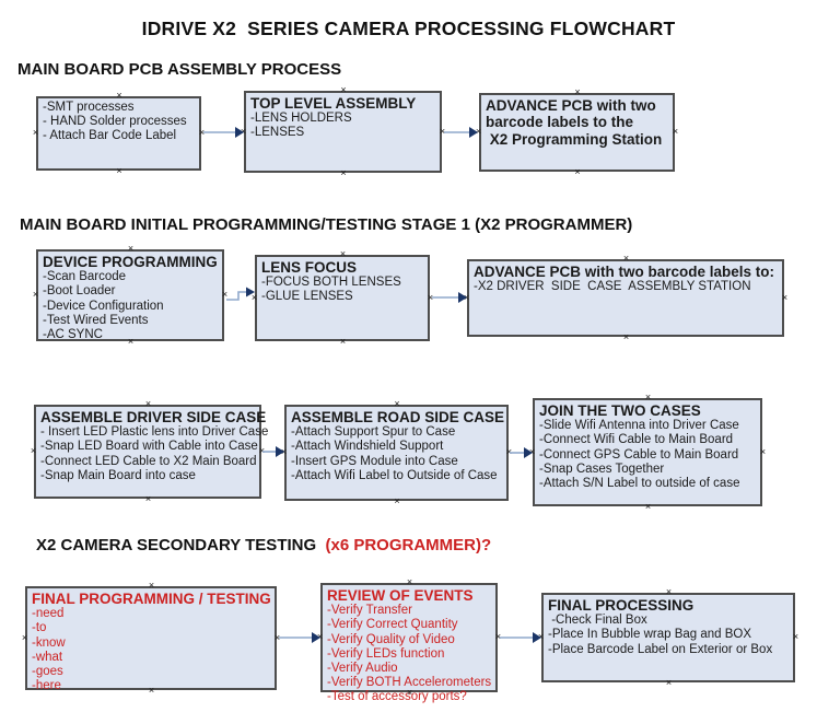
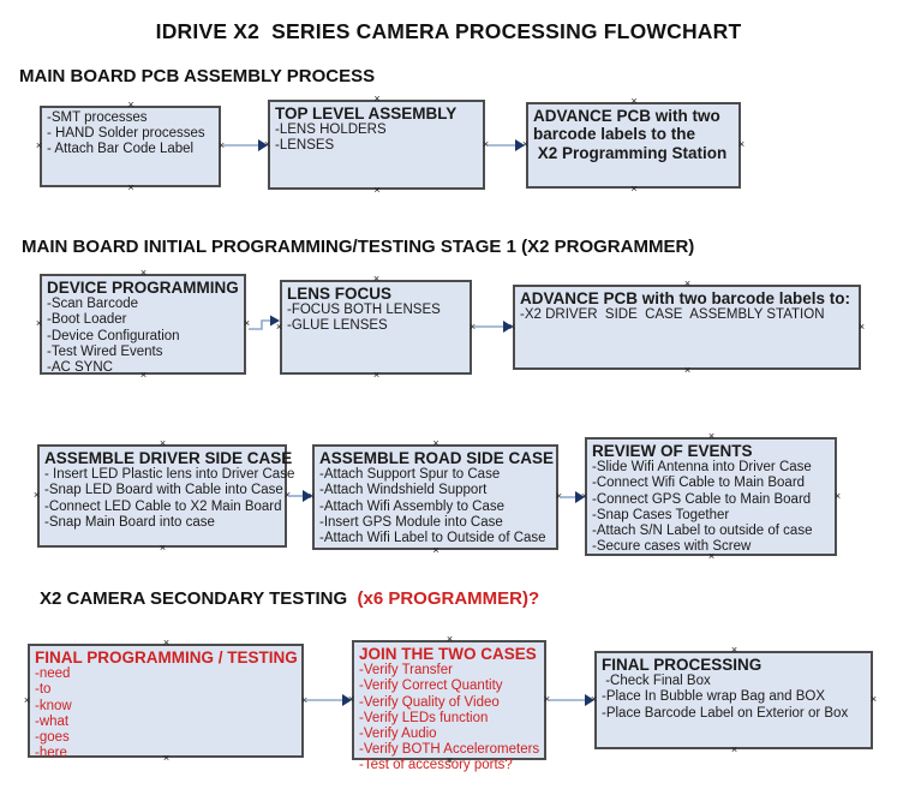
  IDRIVE X2 SERIES CAMERA PROCESSING FLOWCHART
  MAIN BOARD PCB ASSEMBLY PROCESS
  MAIN BOARD INITIAL PROGRAMMING/TESTING STAGE 1 (X2 PROGRAMMER)
  X2 CAMERA SECONDARY TESTING (x6 PROGRAMMER)?
  -SMT processes
  - HAND Solder processes
  - Attach Bar Code Label
  ×
  ×
  ×
  ×
  TOP LEVEL ASSEMBLY
  -LENS HOLDERS
  -LENSES
  ×
  ×
  ×
  ×
  ADVANCE PCB with two
  barcode labels to the
  X2 Programming Station
  ×
  ×
  ×
  ×
  DEVICE PROGRAMMING
  -Scan Barcode
  -Boot Loader
  -Device Configuration
  -Test Wired Events
  -AC SYNC
  ×
  ×
  ×
  ×
  LENS FOCUS
  -FOCUS BOTH LENSES
  -GLUE LENSES
  ×
  ×
  ×
  ×
  ADVANCE PCB with two barcode labels to:
  -X2 DRIVER SIDE CASE ASSEMBLY STATION
  ×
  ×
  ×
  ×
  ASSEMBLE DRIVER SIDE CASE
  - Insert LED Plastic lens into Driver Case
  -Snap LED Board with Cable into Case
  -Connect LED Cable to X2 Main Board
  -Snap Main Board into case
  ×
  ×
  ×
  ×
  ASSEMBLE ROAD SIDE CASE
  -Attach Support Spur to Case
  -Attach Windshield Support
+ -Attach Wifi Assembly to Case
  -Insert GPS Module into Case
  -Attach Wifi Label to Outside of Case
  ×
  ×
  ×
- JOIN THE TWO CASES
+ REVIEW OF EVENTS
  -Slide Wifi Antenna into Driver Case
  -Connect Wifi Cable to Main Board
  -Connect GPS Cable to Main Board
  -Snap Cases Together
  -Attach S/N Label to outside of case
+ -Secure cases with Screw
  ×
  ×
  ×
  ×
  FINAL PROGRAMMING / TESTING
  -need
  -to
  -know
  -what
  -goes
  -here
  ×
  ×
  ×
  ×
- REVIEW OF EVENTS
+ JOIN THE TWO CASES
  -Verify Transfer
  -Verify Correct Quantity
  -Verify Quality of Video
  -Verify LEDs function
  -Verify Audio
  -Verify BOTH Accelerometers
  -Test of accessory ports?
  ×
  ×
  ×
  ×
  FINAL PROCESSING
  -Check Final Box
  -Place In Bubble wrap Bag and BOX
  -Place Barcode Label on Exterior or Box
  ×
  ×
  ×
  ×
